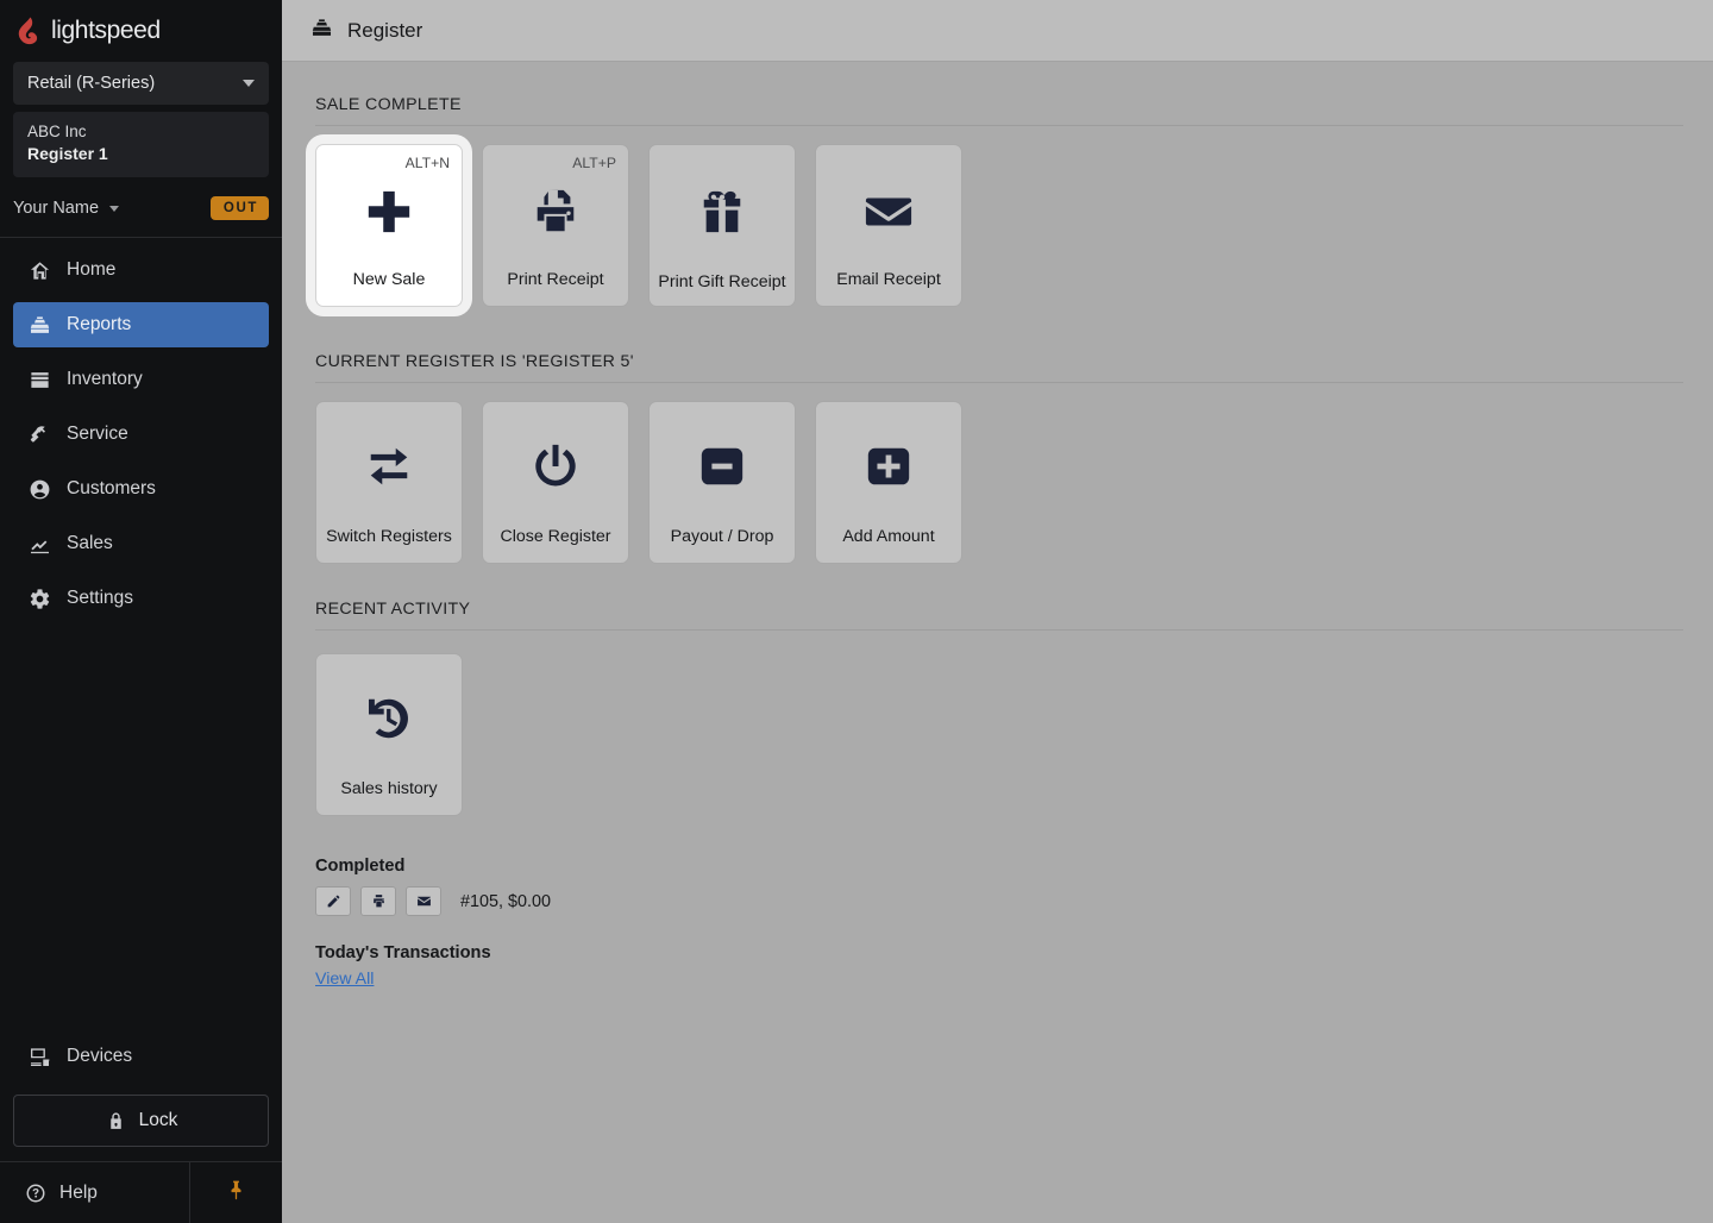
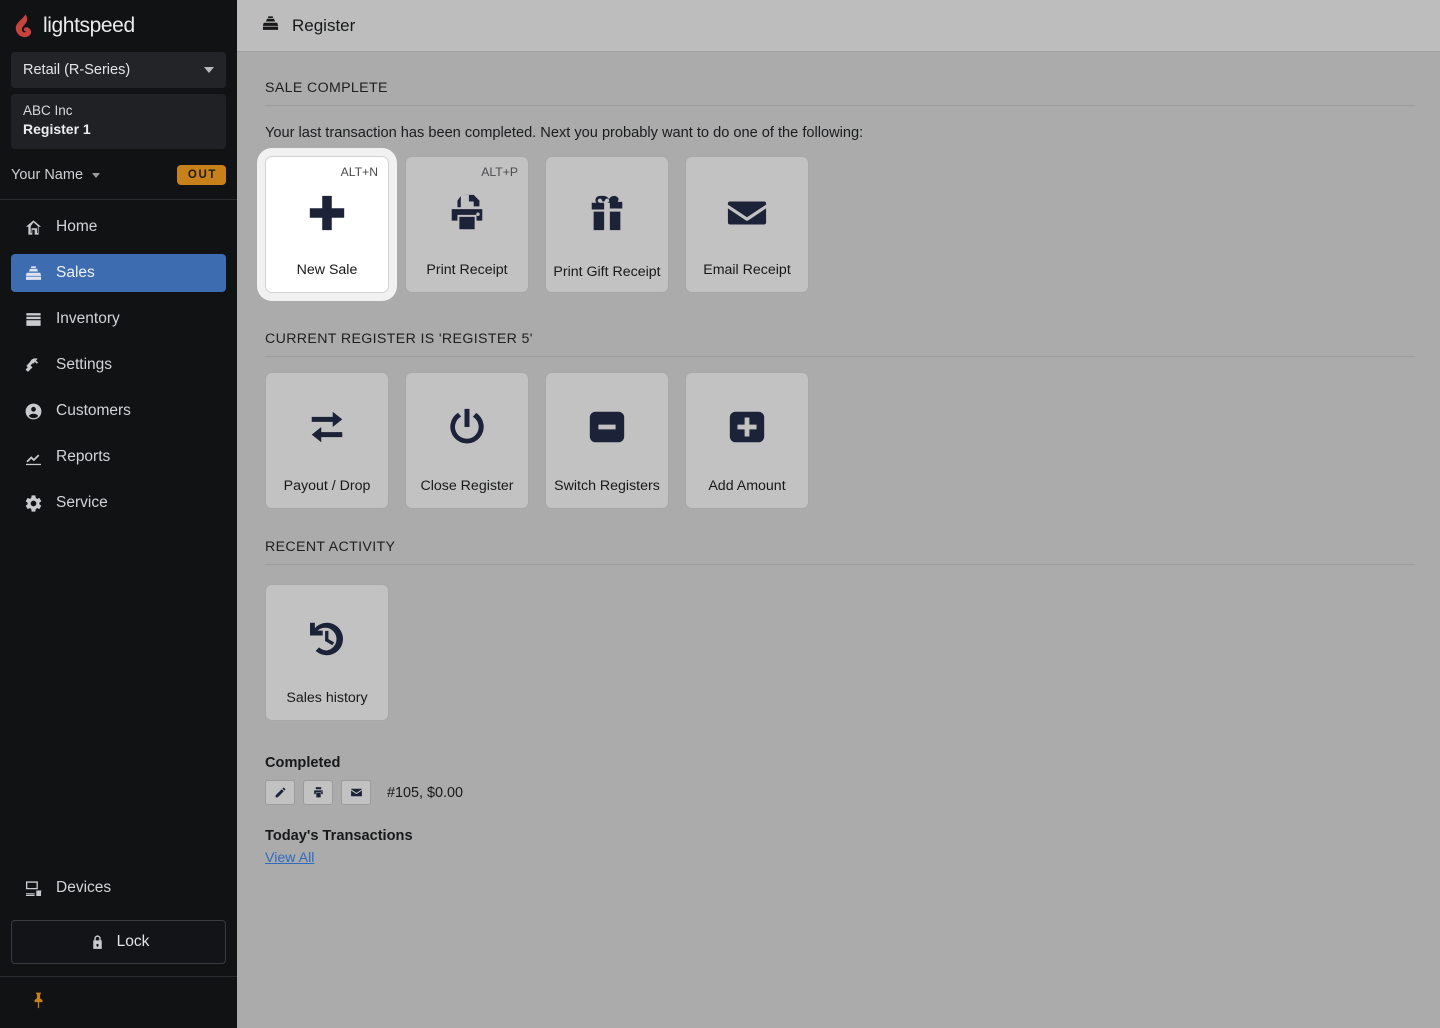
  lightspeed
  Retail (R-Series)
  ABC Inc
  Register 1
  Your Name
  OUT
  Home
- Reports
+ Sales
  Inventory
- Service
+ Settings
  Customers
- Sales
+ Reports
- Settings
+ Service
  Devices
  Lock
- Help
  Register
  SALE COMPLETE
+ Your last transaction has been completed. Next you probably want to do one of the following:
  ALT+N
  New Sale
  ALT+P
  Print Receipt
  Print Gift Receipt
  Email Receipt
  CURRENT REGISTER IS 'REGISTER 5'
- Switch Registers
+ Payout / Drop
  Close Register
- Payout / Drop
+ Switch Registers
  Add Amount
  RECENT ACTIVITY
  Sales history
  Completed
  #105, $0.00
  Today's Transactions
  View All
